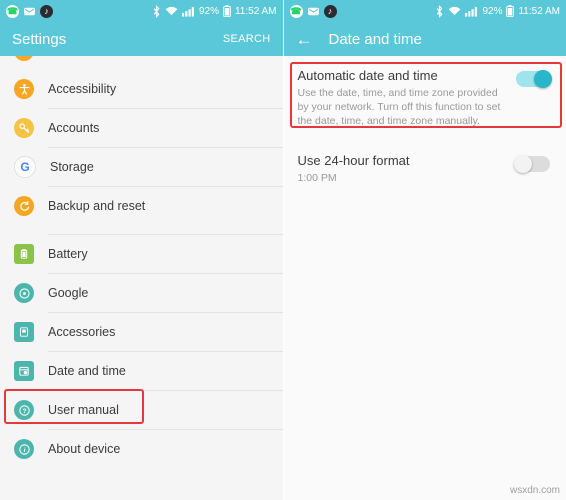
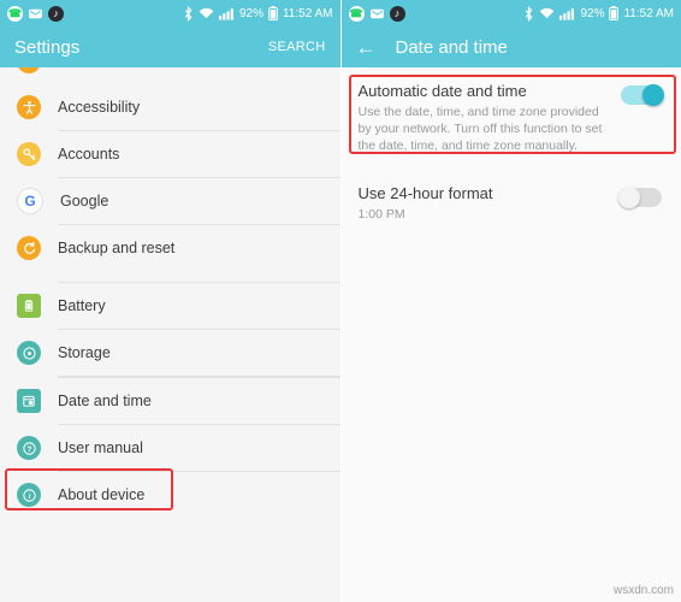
  ☎
  ♪
  92%
  11:52 AM
  Settings
  SEARCH
  Accessibility
  Accounts
  G
- Storage
+ Google
  Backup and reset
  Battery
- Google
+ Storage
- Accessories
  Date and time
  User manual
  About device
  ☎
  ♪
  92%
  11:52 AM
  ←
  Date and time
  Automatic date and time
  Use the date, time, and time zone provided by your network. Turn off this function to set the date, time, and time zone manually.
  Use 24-hour format
  1:00 PM
  wsxdn.com
